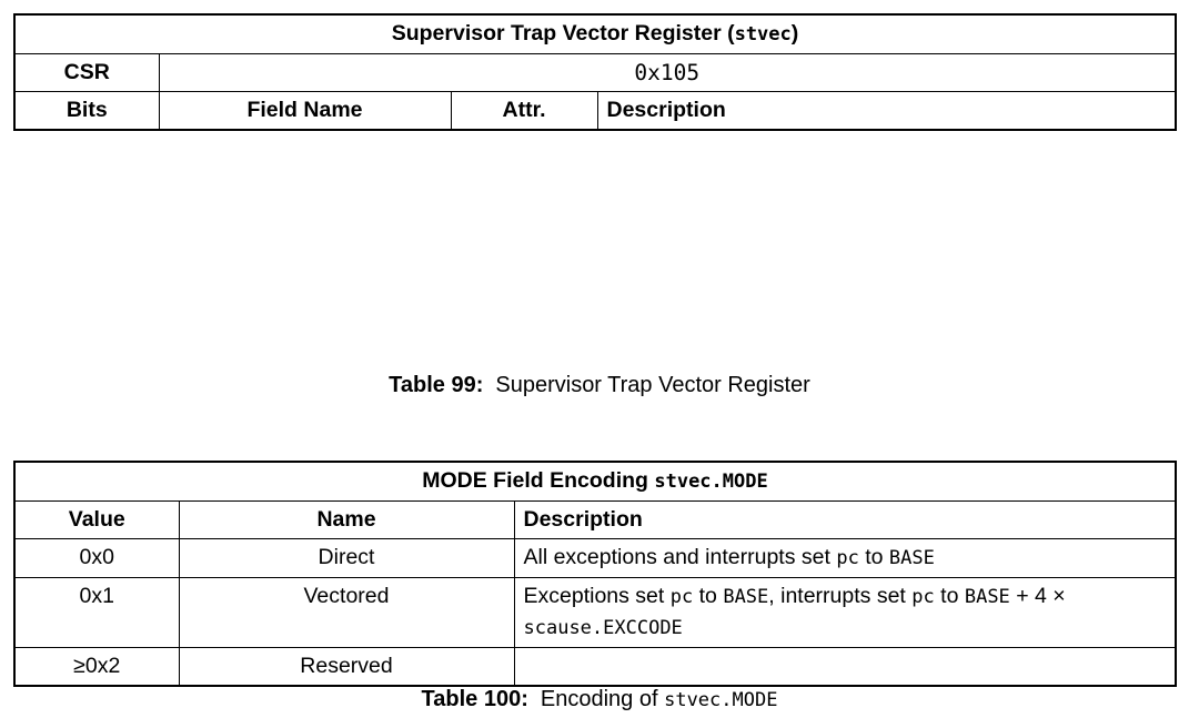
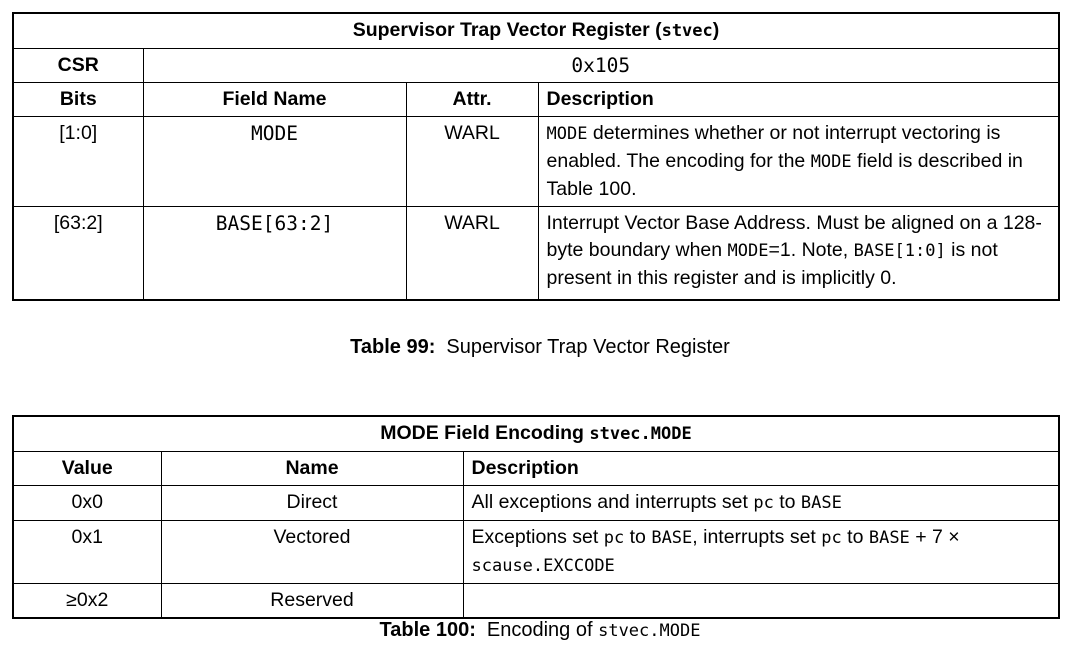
  Supervisor Trap Vector Register (stvec)
  CSR	0x105
  Bits	Field Name	Attr.	Description
+ [1:0]	MODE	WARL	MODE determines whether or not interrupt vectoring is enabled. The encoding for the MODE field is described in Table 100.
+ [63:2]	BASE[63:2]	WARL	Interrupt Vector Base Address. Must be aligned on a 128-byte boundary when MODE=1. Note, BASE[1:0] is not present in this register and is implicitly 0.
  Table 99: Supervisor Trap Vector Register
  MODE Field Encoding stvec.MODE
  Value	Name	Description
  0x0	Direct	All exceptions and interrupts set pc to BASE
- 0x1	Vectored	Exceptions set pc to BASE, interrupts set pc to BASE + 4 × scause.EXCCODE
+ 0x1	Vectored	Exceptions set pc to BASE, interrupts set pc to BASE + 7 × scause.EXCCODE
  ≥0x2	Reserved
  Table 100: Encoding of stvec.MODE
